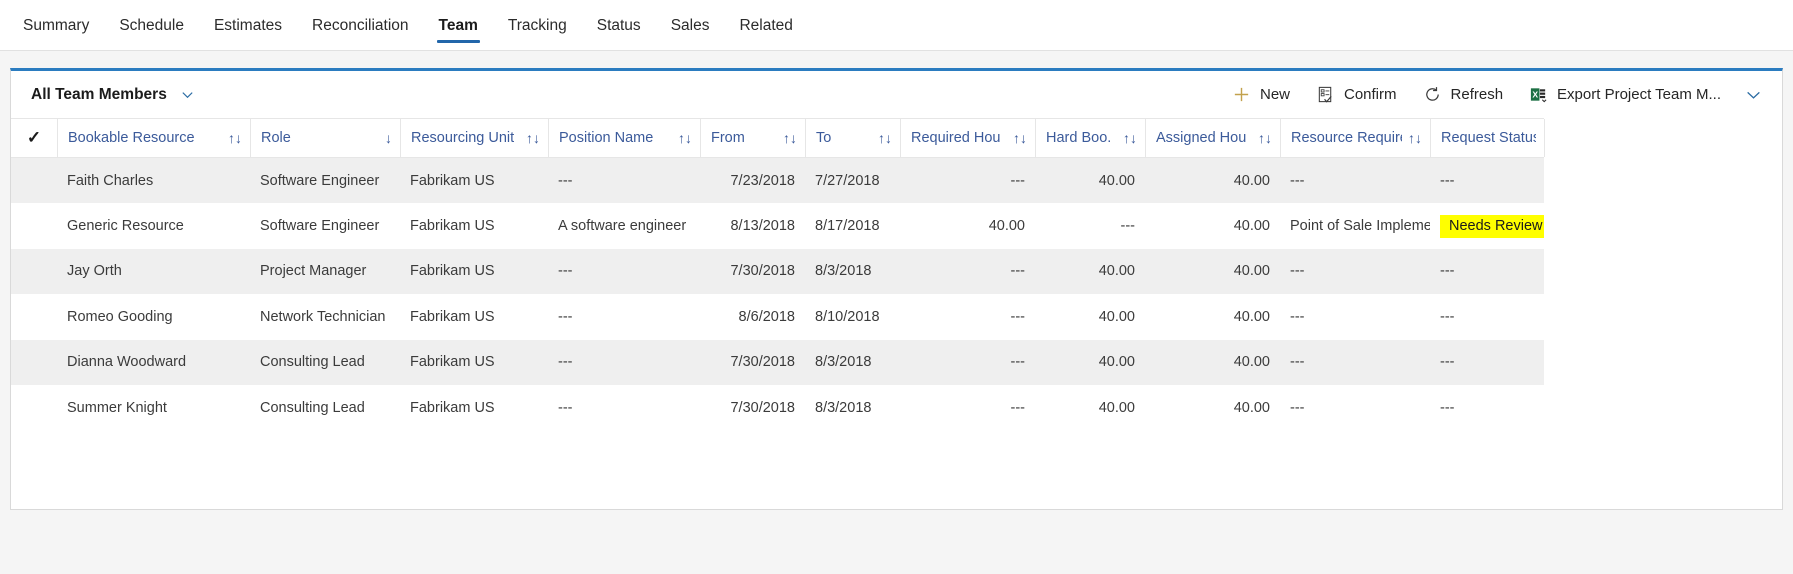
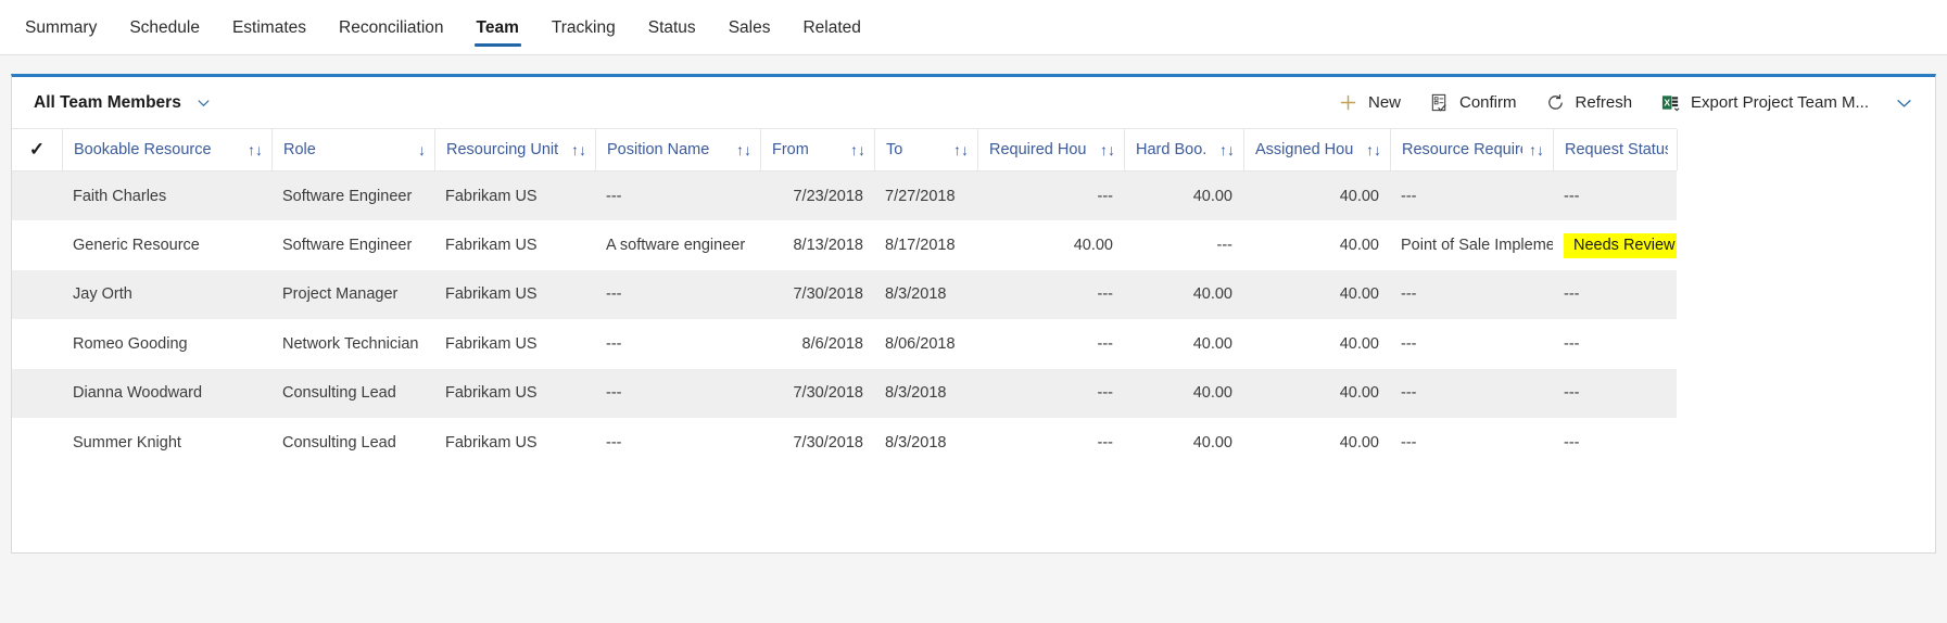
  Summary
  Schedule
  Estimates
  Reconciliation
  Team
  Tracking
  Status
  Sales
  Related
  All Team Members
  New
  Confirm
  Refresh
  X
  Export Project Team M...
  ✓	Bookable Resource ↑↓	Role ↓	Resourcing Unit ↑↓	Position Name ↑↓	From ↑↓	To ↑↓	Required Hou ↑↓	Hard Boo. ↑↓	Assigned Hou ↑↓	Resource Requir ↑↓	Request Statu
  	Faith Charles	Software Engineer	Fabrikam US	---	7/23/2018	7/27/2018	---	40.00	40.00	---	---
  	Generic Resource	Software Engineer	Fabrikam US	A software engineer	8/13/2018	8/17/2018	40.00	---	40.00	Point of Sale Impleme	Needs Review
  	Jay Orth	Project Manager	Fabrikam US	---	7/30/2018	8/3/2018	---	40.00	40.00	---	---
- 	Romeo Gooding	Network Technician	Fabrikam US	---	8/6/2018	8/10/2018	---	40.00	40.00	---	---
+ 	Romeo Gooding	Network Technician	Fabrikam US	---	8/6/2018	8/06/2018	---	40.00	40.00	---	---
  	Dianna Woodward	Consulting Lead	Fabrikam US	---	7/30/2018	8/3/2018	---	40.00	40.00	---	---
  	Summer Knight	Consulting Lead	Fabrikam US	---	7/30/2018	8/3/2018	---	40.00	40.00	---	---
